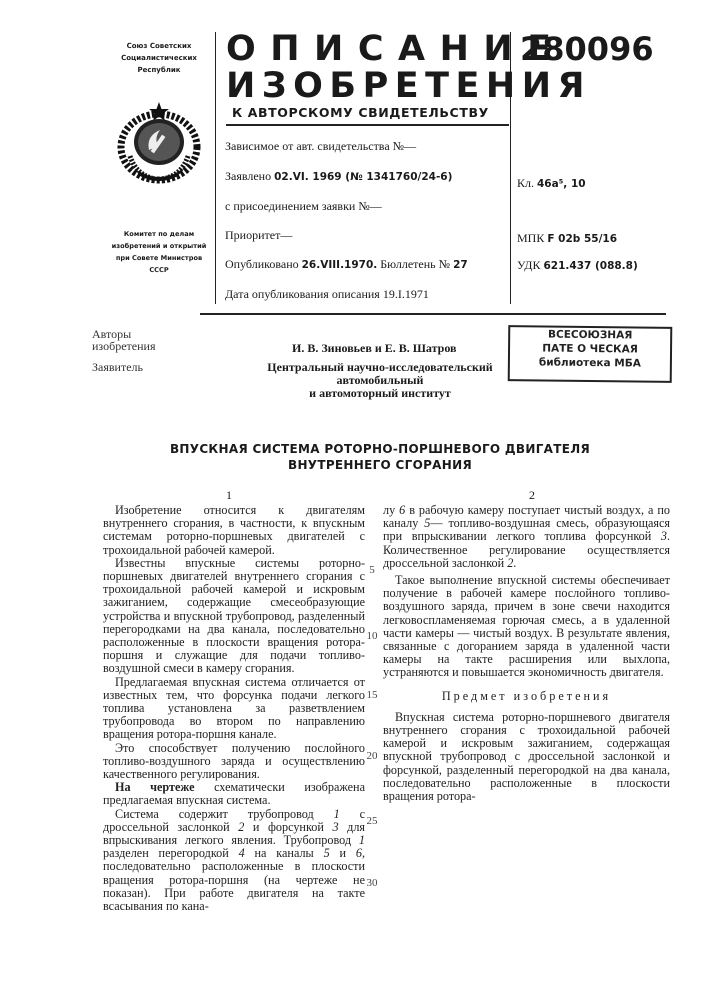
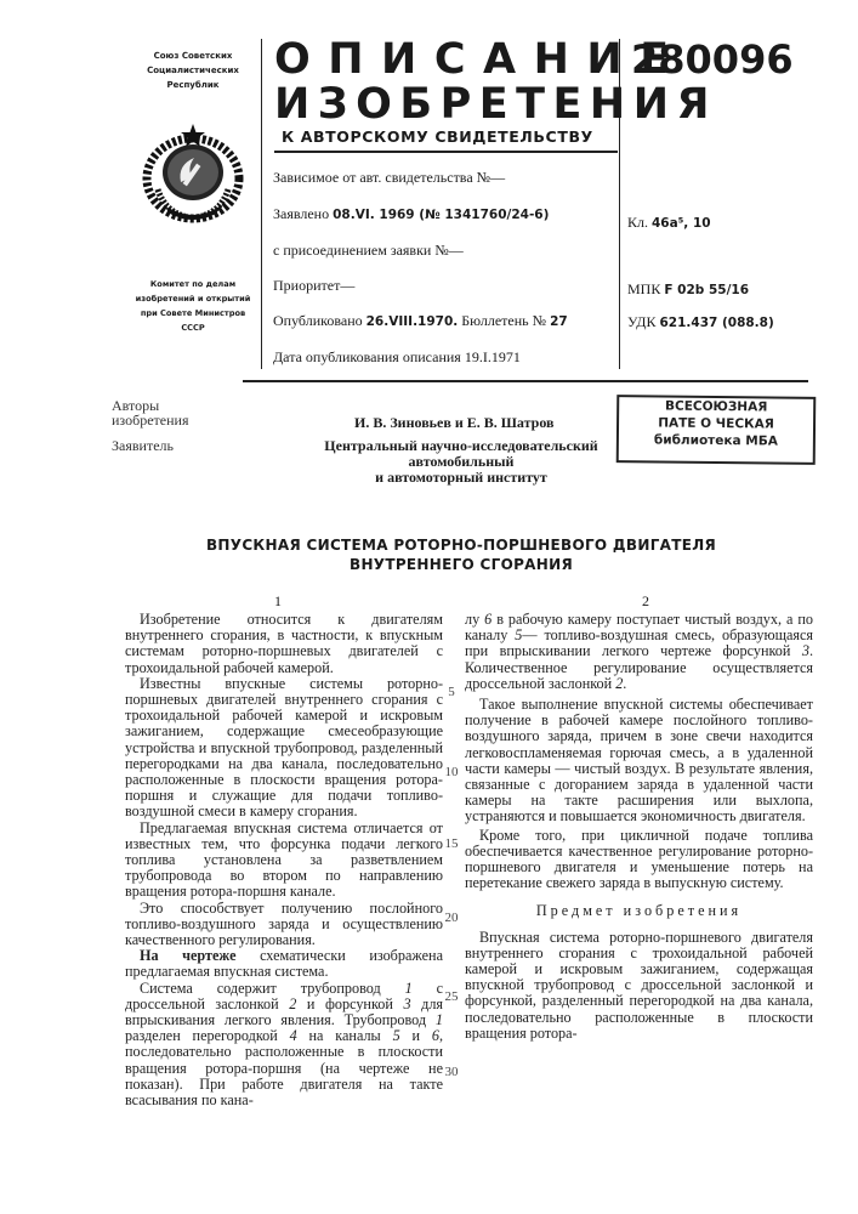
  Союз Советских
  Социалистических
  Республик
  Комитет по делам
  изобретений и открытий
  при Совете Министров
  СССР
  ОПИСАНИ
  ИЗОБРЕТЕНИЯ
  К АВТОРСКОМУ СВИДЕТЕЛЬСТВУ
  280096
  Зависимое от авт. свидетельства №—
- Заявлено 02.VI. 1969 (№ 1341760/24-6)
+ Заявлено 08.VI. 1969 (№ 1341760/24-6)
  с присоединением заявки №—
  Приоритет—
  Опубликовано 26.VIII.1970. Бюллетень № 27
  Дата опубликования описания 19.I.1971
  Кл. 46a⁵, 10
  МПК F 02b 55/16
  УДК 621.437 (088.8)
  Авторы
  изобретения
  Заявитель
  И. В. Зиновьев и Е. В. Шатров
  Центральный научно-исследовательский автомобильный
  и автомоторный институт
  ВСЕСОЮЗНАЯ
  ПАТЕ О ЧЕСКАЯ
  библиотека МБА
  ВПУСКНАЯ СИСТЕМА РОТОРНО-ПОРШНЕВОГО ДВИГАТЕЛЯ
  ВНУТРЕННЕГО СГОРАНИЯ
  1
  2
  Изобретение относится к двигателям внутреннего сгорания, в частности, к впускным системам роторно-поршневых двигателей с трохоидальной рабочей камерой.
  Известны впускные системы роторно-поршневых двигателей внутреннего сгорания с трохоидальной рабочей камерой и искровым зажиганием, содержащие смесеобразующие устройства и впускной трубопровод, разделенный перегородками на два канала, последовательно расположенные в плоскости вращения ротора-поршня и служащие для подачи топливо-воздушной смеси в камеру сгорания.
  Предлагаемая впускная система отличается от известных тем, что форсунка подачи легкого топлива установлена за разветвлением трубопровода во втором по направлению вращения ротора-поршня канале.
  Это способствует получению послойного топливо-воздушного заряда и осуществлению качественного регулирования.
  На чертеже схематически изображена предлагаемая впускная система.
  Система содержит трубопровод 1 с дроссельной заслонкой 2 и форсункой 3 для впрыскивания легкого явления. Трубопровод 1 разделен перегородкой 4 на каналы 5 и 6, последовательно расположенные в плоскости вращения ротора-поршня (на чертеже не показан). При работе двигателя на такте всасывания по кана-
  5
  10
  15
  20
  25
  30
- лу 6 в рабочую камеру поступает чистый воздух, а по каналу 5— топливо-воздушная смесь, образующаяся при впрыскивании легкого топлива форсункой 3. Количественное регулирование осуществляется дроссельной заслонкой 2.
+ лу 6 в рабочую камеру поступает чистый воздух, а по каналу 5— топливо-воздушная смесь, образующаяся при впрыскивании легкого чертеже форсункой 3. Количественное регулирование осуществляется дроссельной заслонкой 2.
  Такое выполнение впускной системы обеспечивает получение в рабочей камере послойного топливо-воздушного заряда, причем в зоне свечи находится легковоспламеняемая горючая смесь, а в удаленной части камеры — чистый воздух. В результате явления, связанные с догоранием заряда в удаленной части камеры на такте расширения или выхлопа, устраняются и повышается экономичность двигателя.
+ Кроме того, при цикличной подаче топлива обеспечивается качественное регулирование роторно-поршневого двигателя и уменьшение потерь на перетекание свежего заряда в выпускную систему.
  Предмет изобретения
  Впускная система роторно-поршневого двигателя внутреннего сгорания с трохоидальной рабочей камерой и искровым зажиганием, содержащая впускной трубопровод с дроссельной заслонкой и форсункой, разделенный перегородкой на два канала, последовательно расположенные в плоскости вращения ротора-
